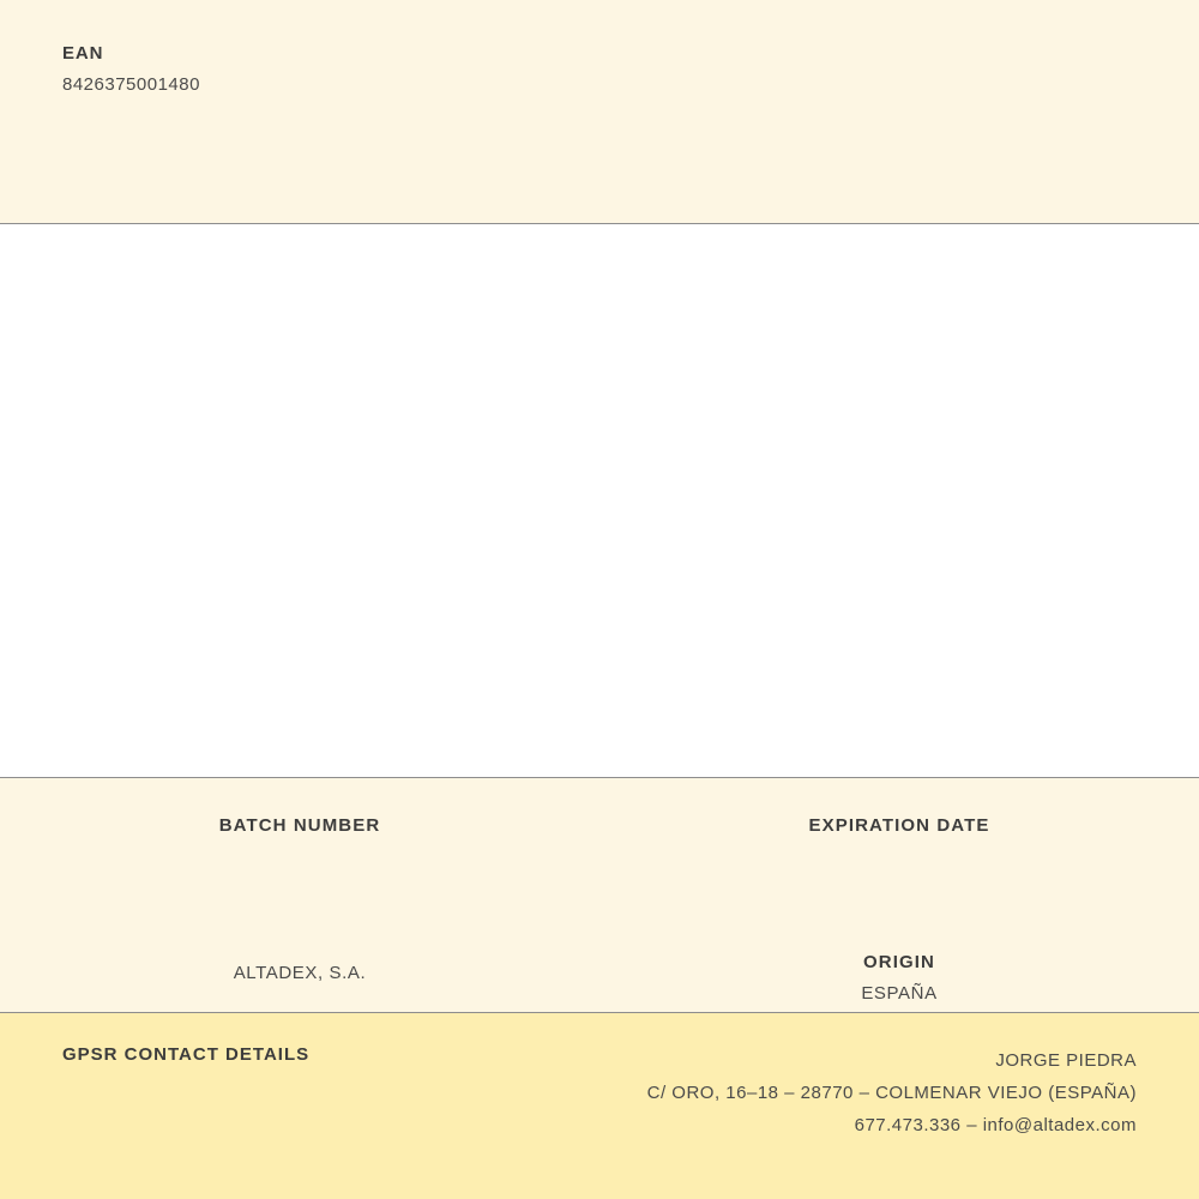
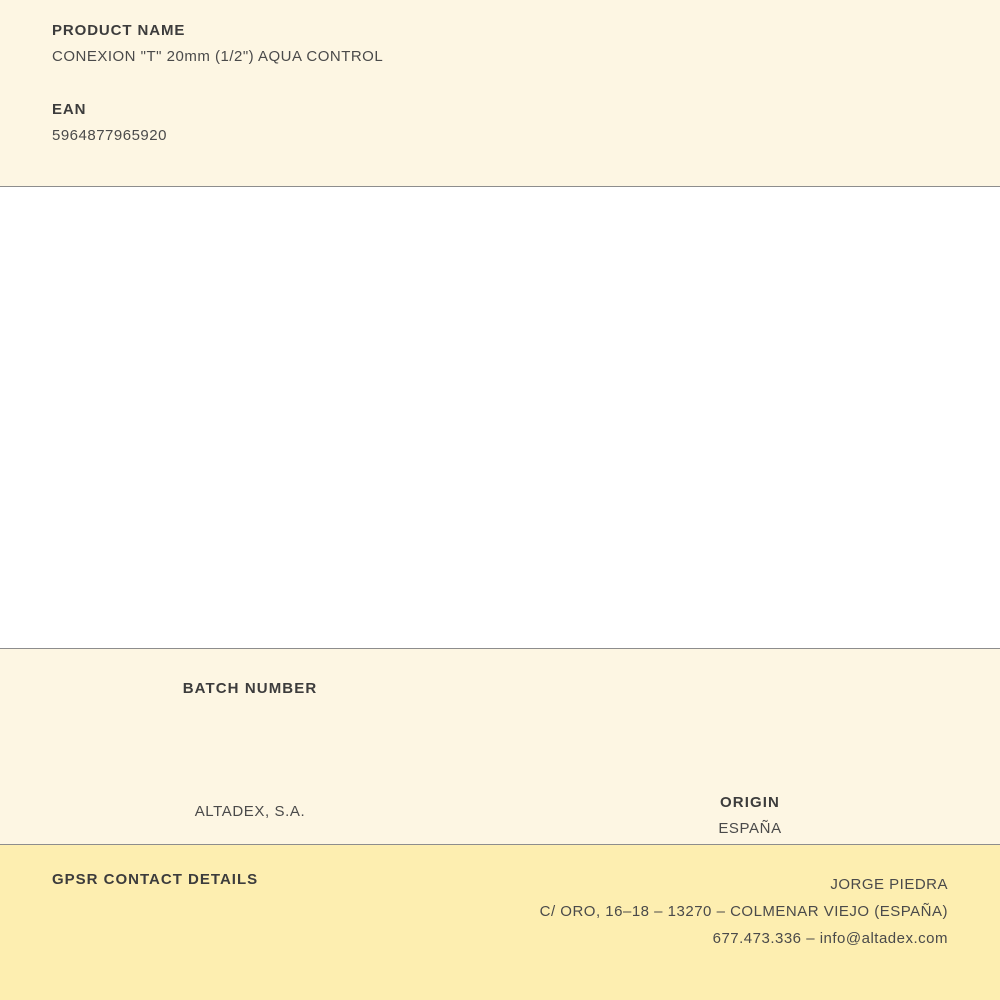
+ PRODUCT NAME
+ CONEXION "T" 20mm (1/2") AQUA CONTROL
  EAN
- 8426375001480
+ 5964877965920
  BATCH NUMBER
- EXPIRATION DATE
  ALTADEX, S.A.
  ORIGIN
  ESPAÑA
  GPSR CONTACT DETAILS
  JORGE PIEDRA
- C/ ORO, 16–18 – 28770 – COLMENAR VIEJO (ESPAÑA)
+ C/ ORO, 16–18 – 13270 – COLMENAR VIEJO (ESPAÑA)
  677.473.336 – info@altadex.com
